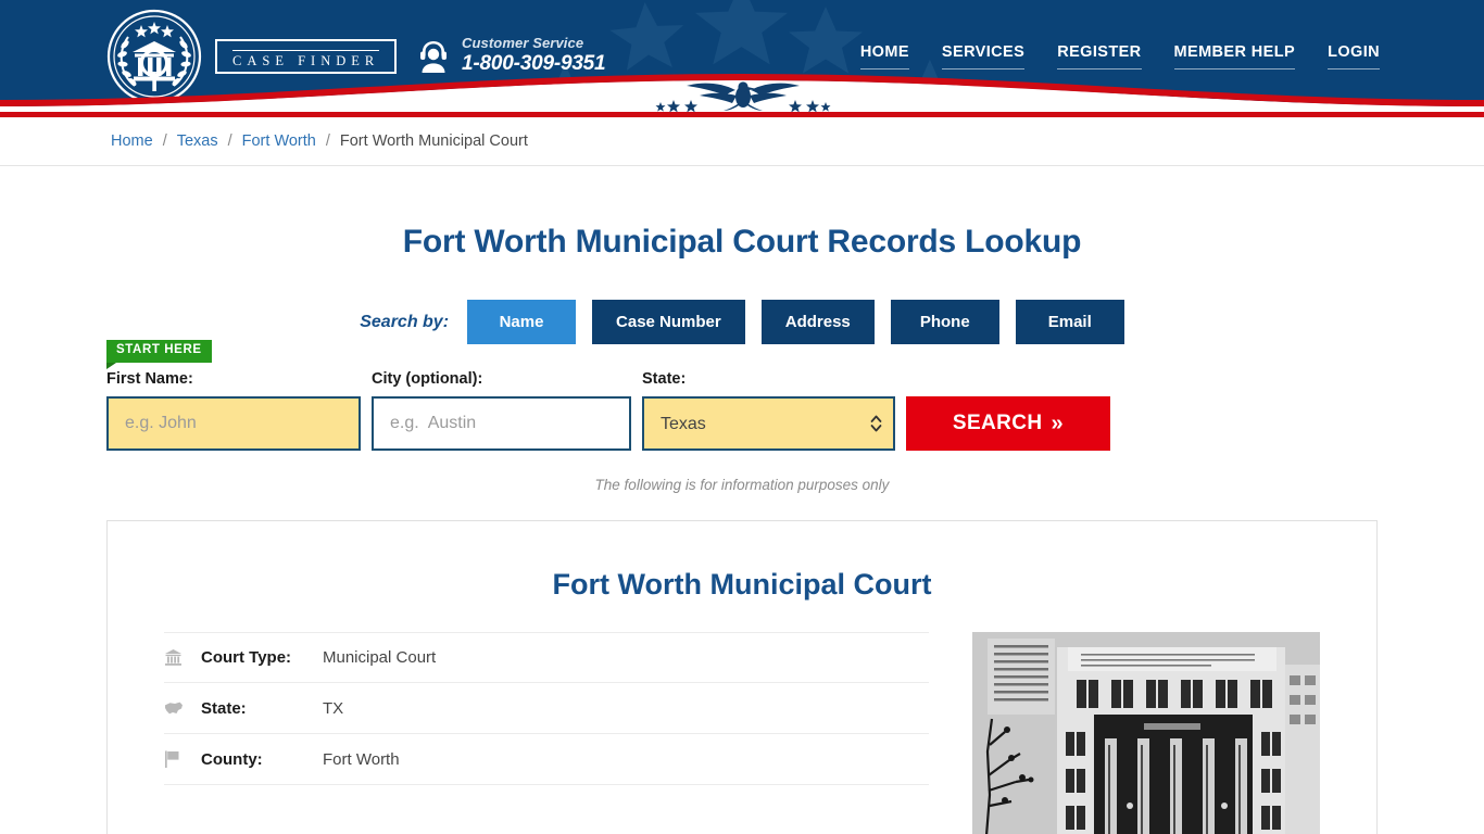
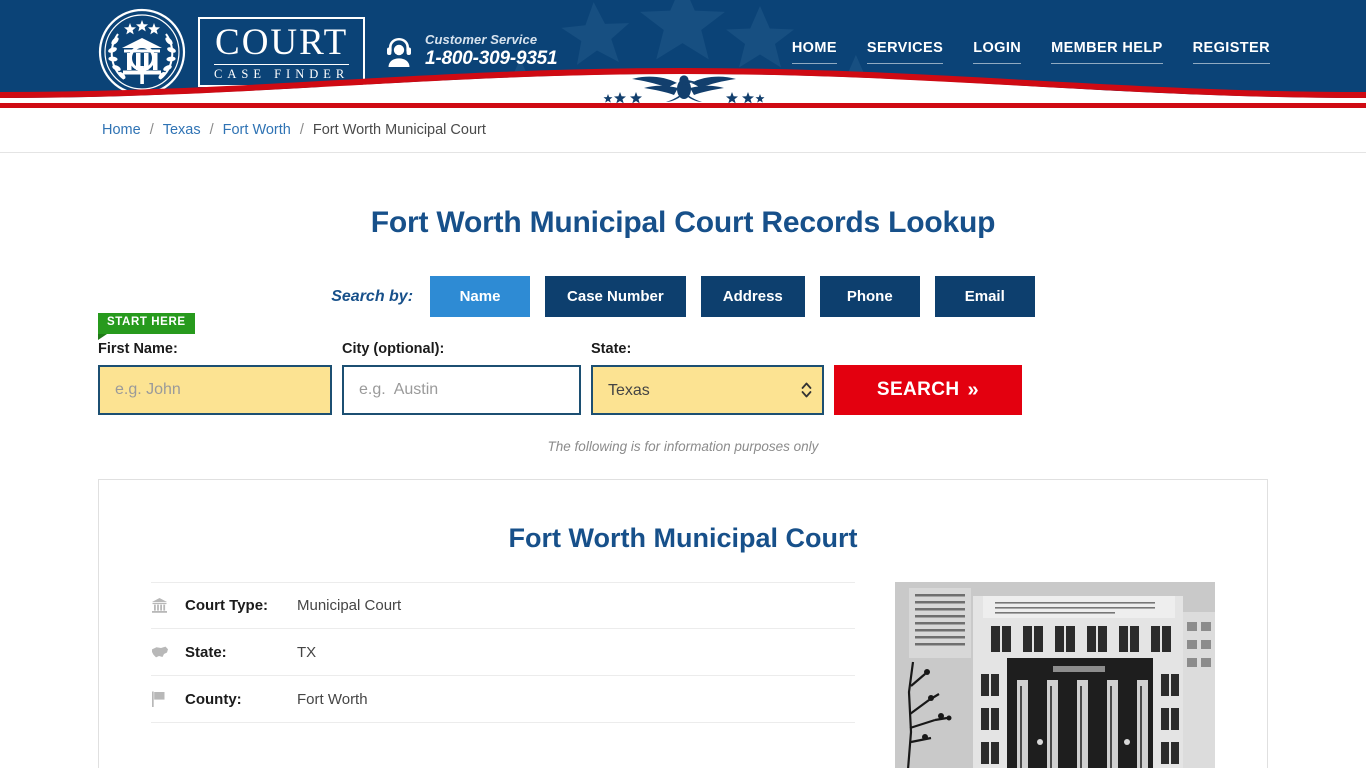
+ COURT
  CASE FINDER
  Customer Service
  1-800-309-9351
  HOME
  SERVICES
- REGISTER
+ LOGIN
  MEMBER HELP
- LOGIN
+ REGISTER
  Home
  /
  Texas
  /
  Fort Worth
  /
  Fort Worth Municipal Court
  Fort Worth Municipal Court Records Lookup
  Search by:
  Name
  Case Number
  Address
  Phone
  Email
  START HERE
  First Name:
  e.g. John
  City (optional):
  e.g. Austin
  State:
  Texas
  SEARCH
  »
  The following is for information purposes only
  Fort Worth Municipal Court
  Court Type:
  Municipal Court
  State:
  TX
  County:
  Fort Worth
